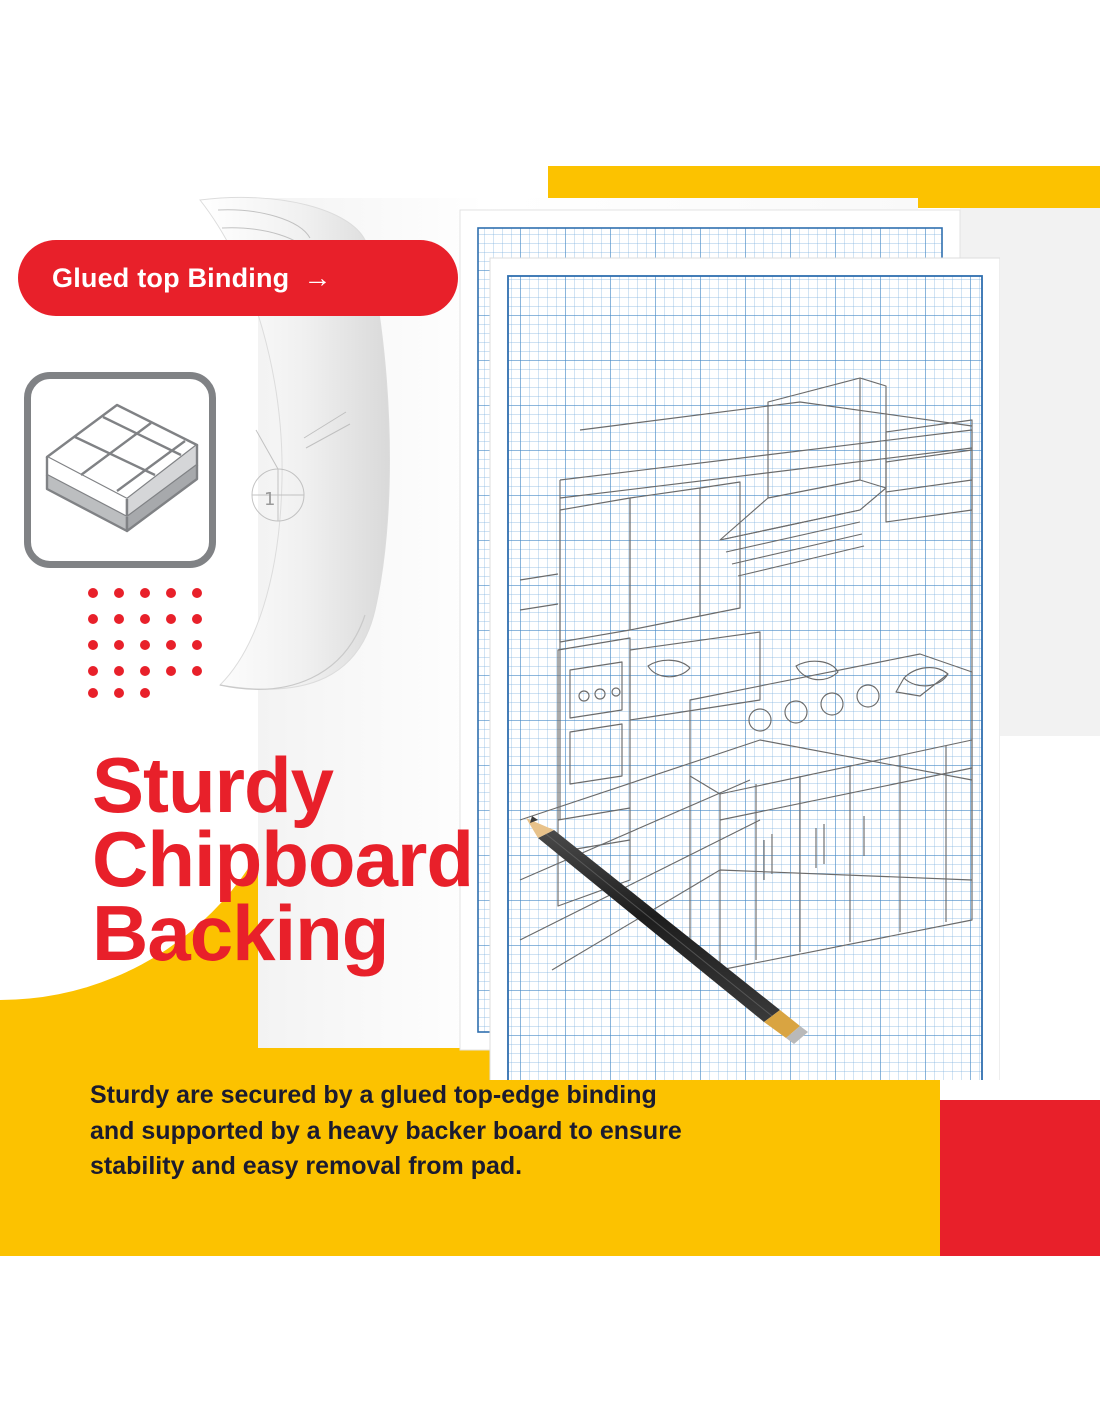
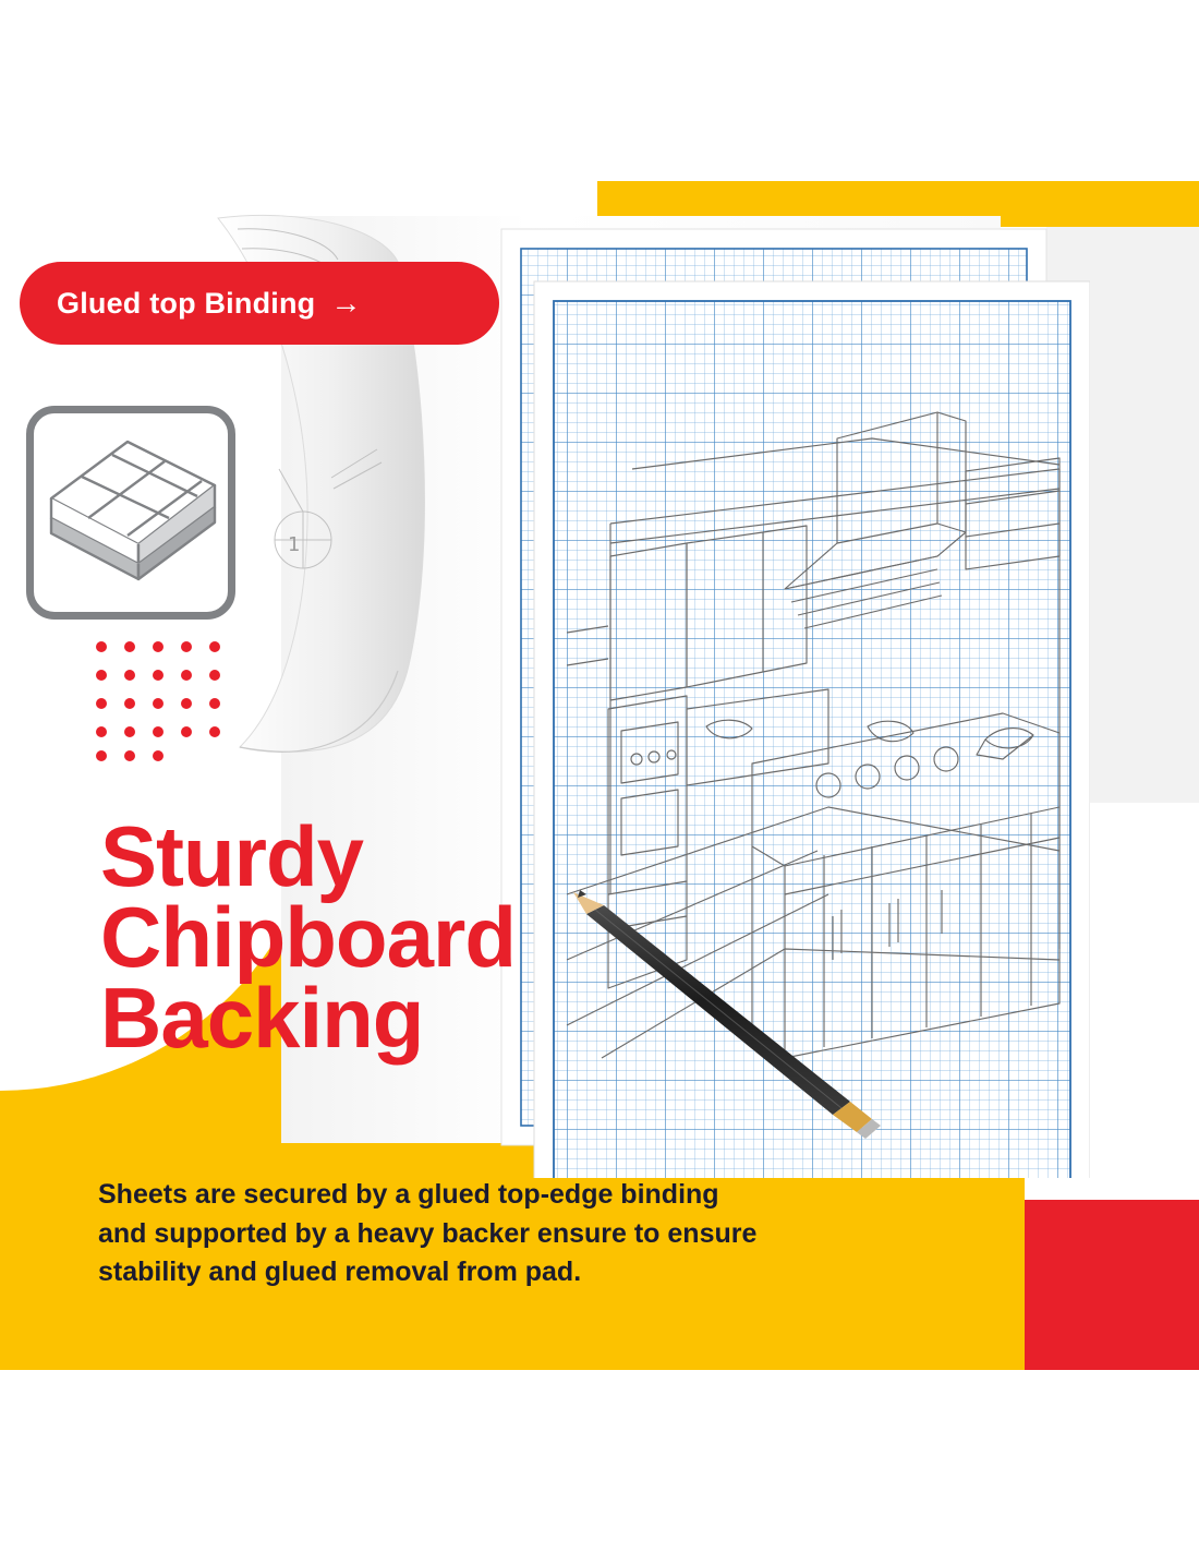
  1
  Glued top Binding
  →
  Sturdy
  Chipboard
  Backing
- Sturdy are secured by a glued top-edge binding
+ Sheets are secured by a glued top-edge binding
- and supported by a heavy backer board to ensure
+ and supported by a heavy backer ensure to ensure
- stability and easy removal from pad.
+ stability and glued removal from pad.
